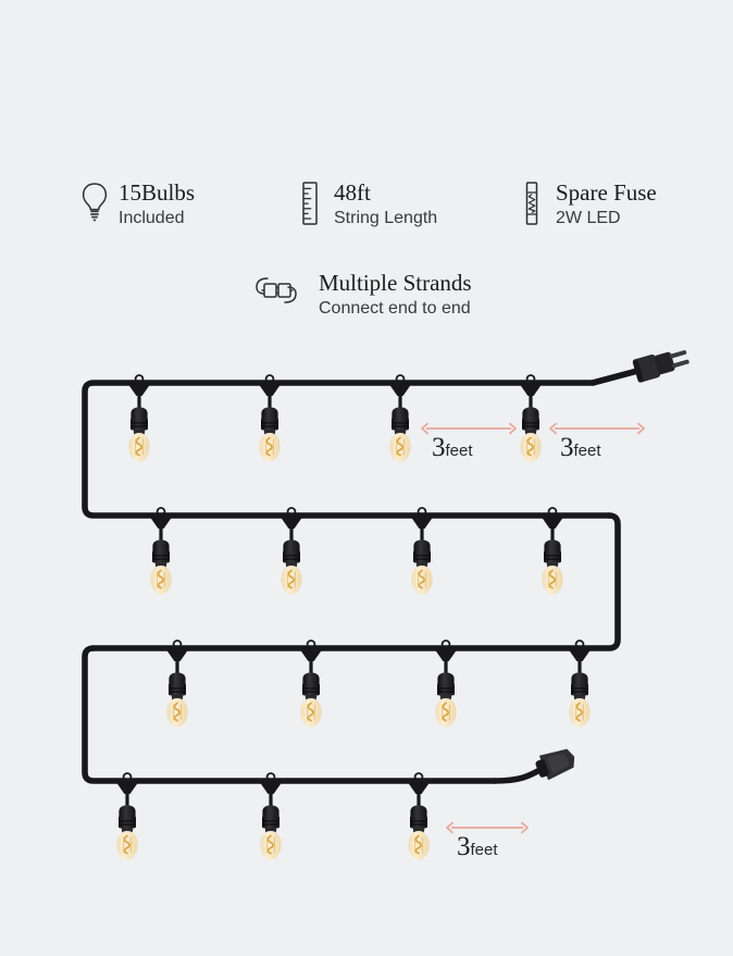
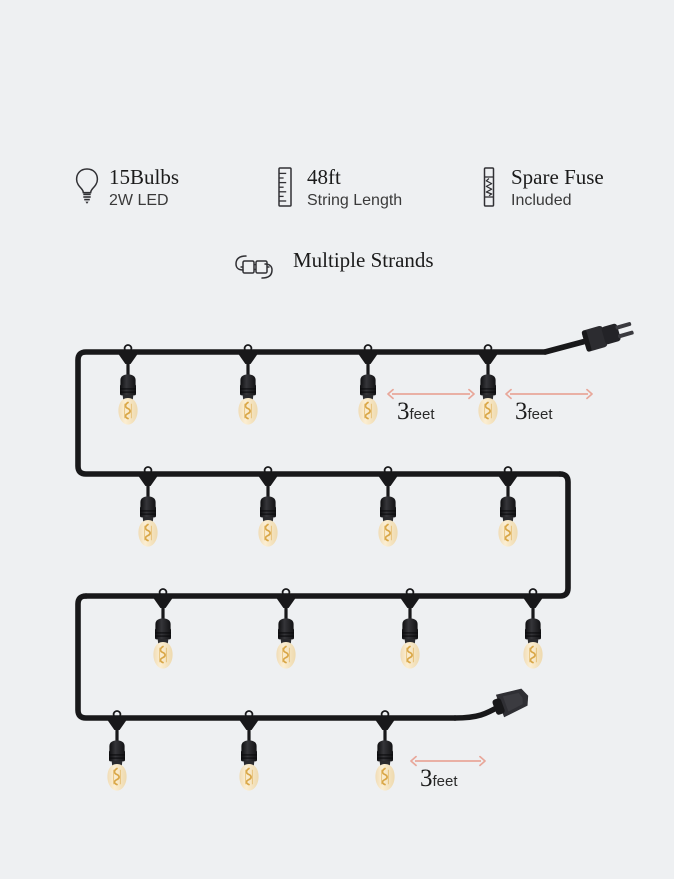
  15Bulbs
- Included
+ 2W LED
  48ft
  String Length
  Spare Fuse
- 2W LED
+ Included
  Multiple Strands
- Connect end to end
  3feet
  3feet
  3feet
